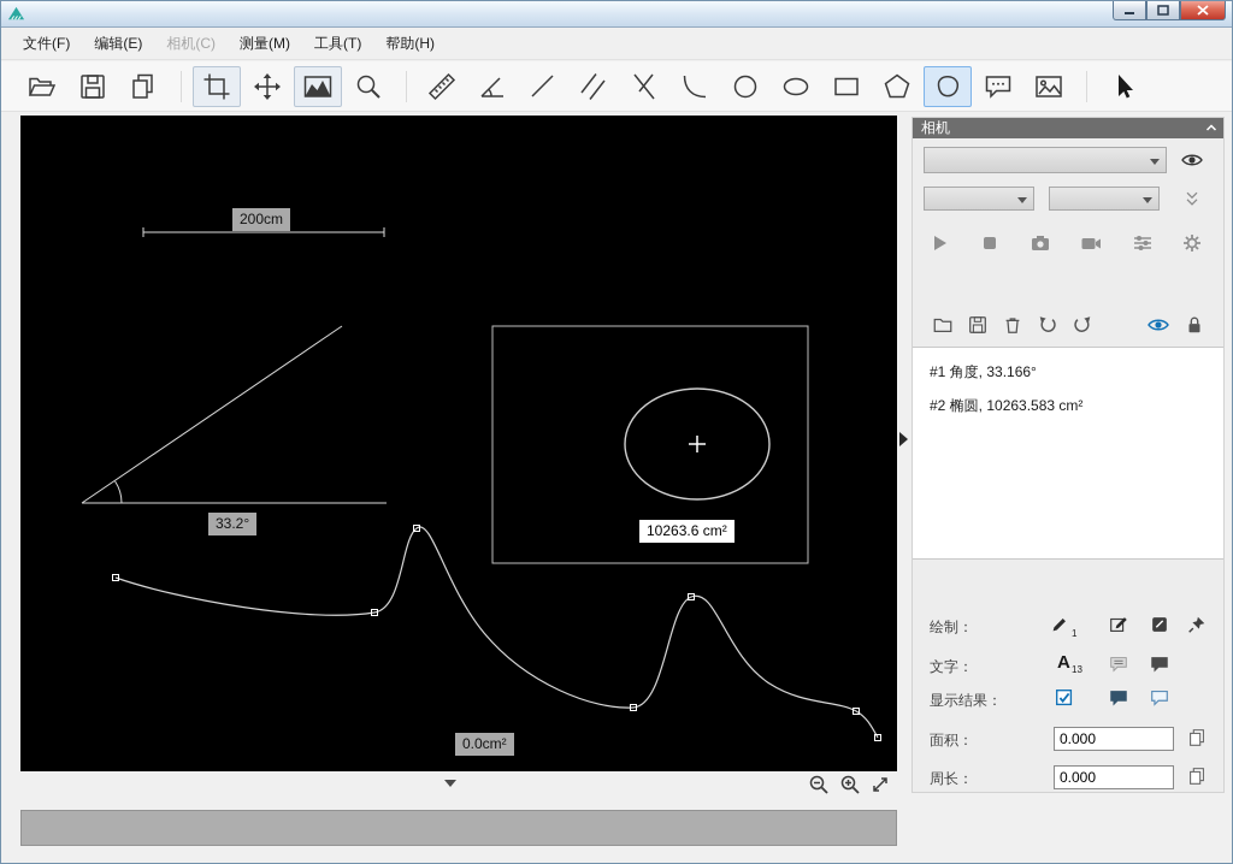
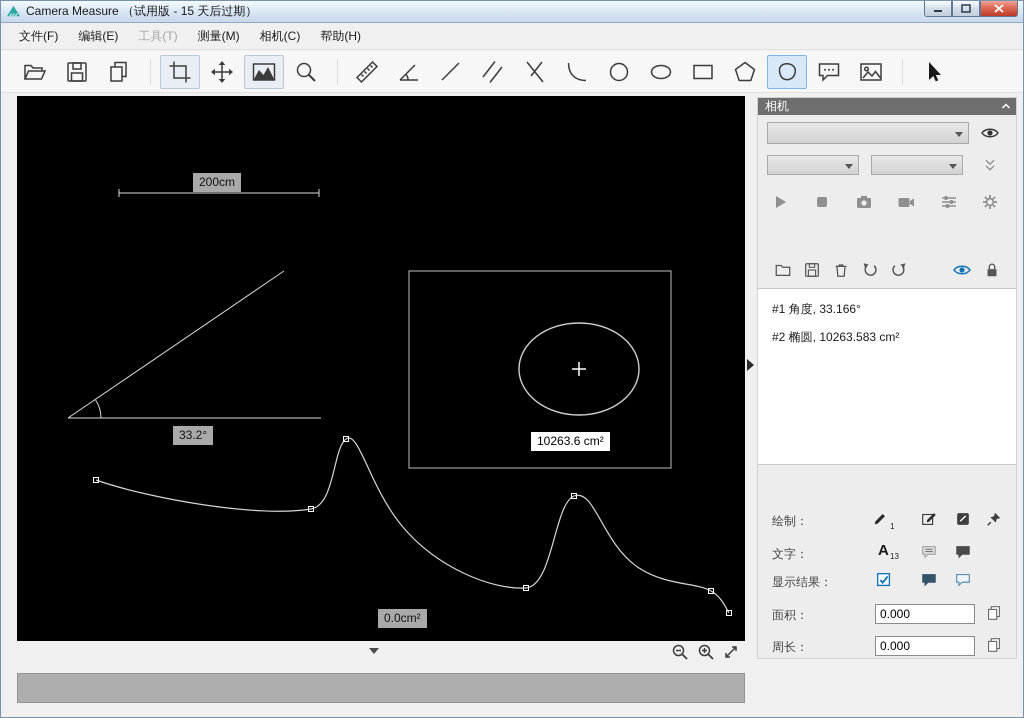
+ Camera Measure （试用版 - 15 天后过期）
  文件(F)
  编辑(E)
- 相机(C)
+ 工具(T)
  测量(M)
- 工具(T)
+ 相机(C)
  帮助(H)
  200cm
  33.2°
  10263.6 cm²
  0.0cm²
  相机
  #1 角度, 33.166°
  #2 椭圆, 10263.583 cm²
  绘制：
  1
  文字：
  A
  13
  显示结果：
  面积：
  0.000
  周长：
  0.000
